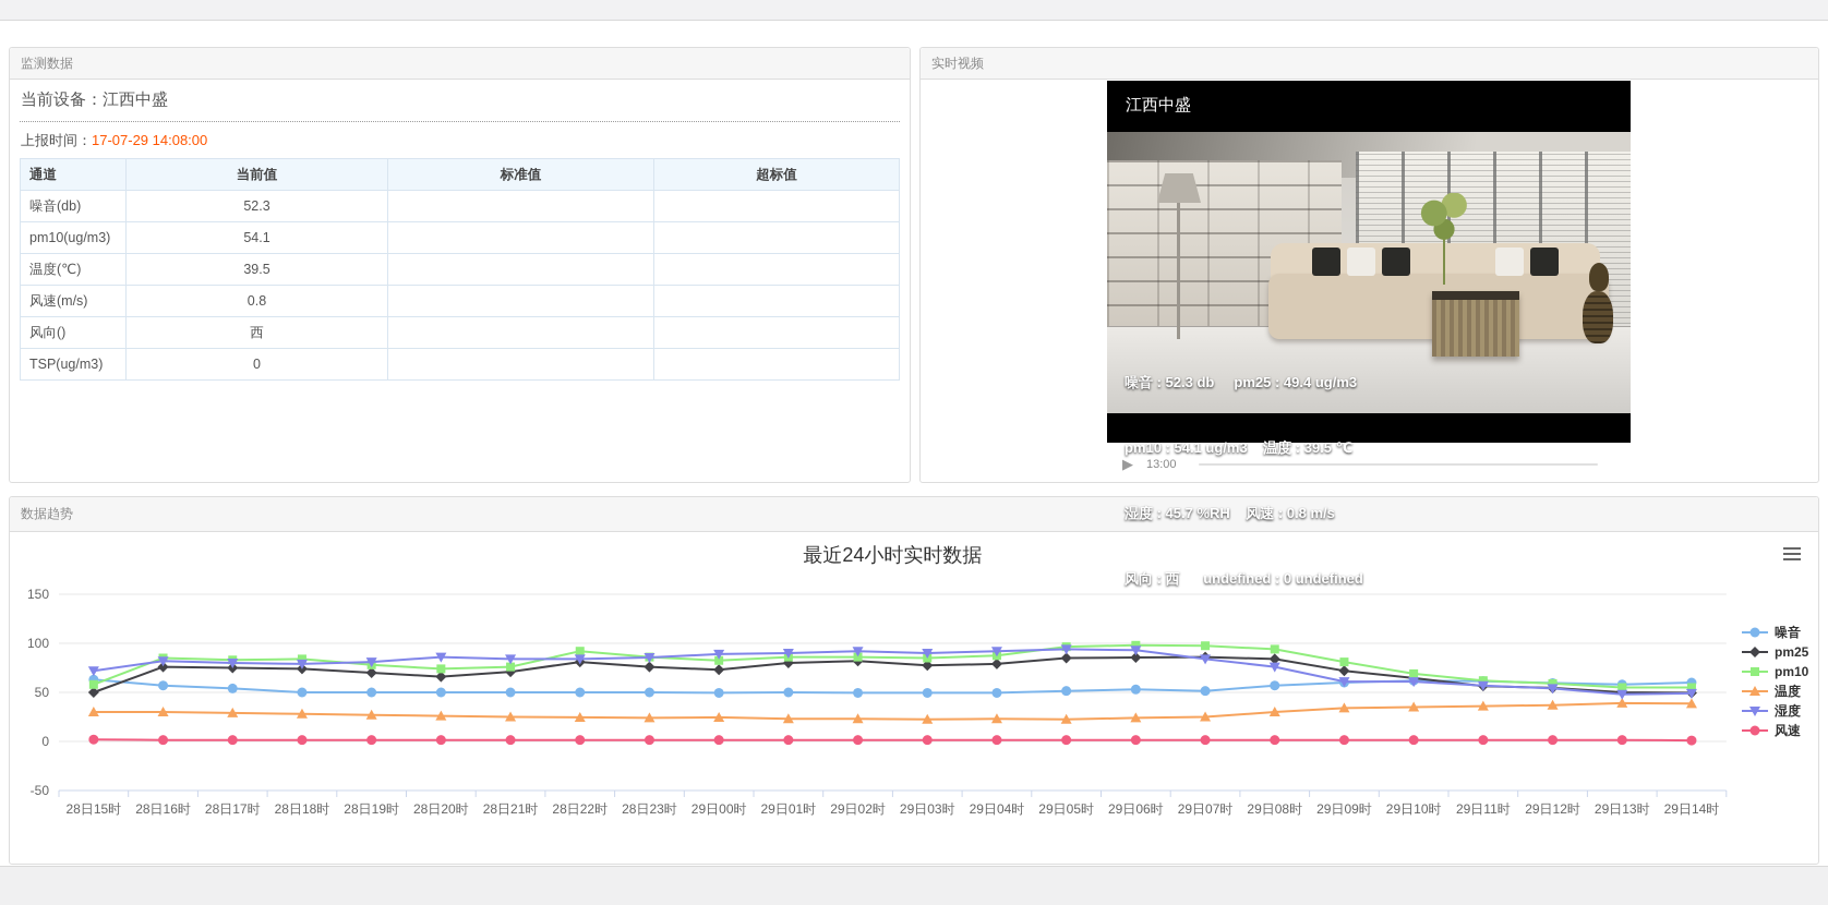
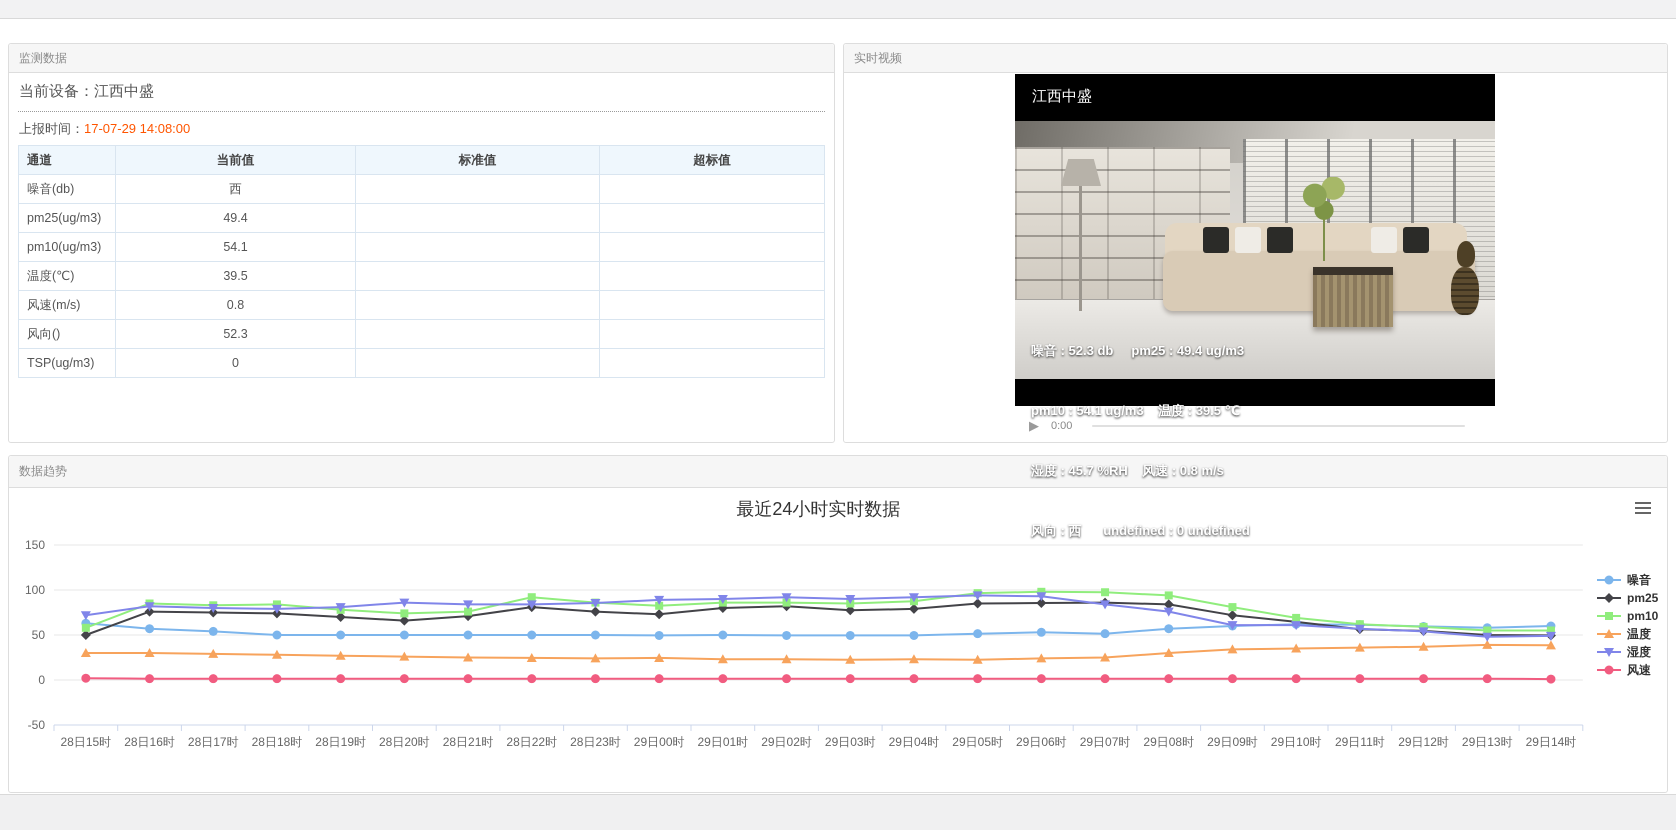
  监测数据
  当前设备：江西中盛
  上报时间：17-07-29 14:08:00
  通道	当前值	标准值	超标值
- 噪音(db)	52.3
+ 噪音(db)	西
+ pm25(ug/m3)	49.4
  pm10(ug/m3)	54.1
  温度(℃)	39.5
  风速(m/s)	0.8
- 风向()	西
+ 风向()	52.3
  TSP(ug/m3)	0
  实时视频
  江西中盛
  噪音 : 52.3 db pm25 : 49.4 ug/m3
  pm10 : 54.1 ug/m3 温度 : 39.5 ℃
  湿度 : 45.7 %RH 风速 : 0.8 m/s
  风向 : 西 undefined : 0 undefined
  ▶
- 13:00
+ 0:00
  数据趋势
  -50
  0
  50
  100
  150
  28日15时
  28日16时
  28日17时
  28日18时
  28日19时
  28日20时
  28日21时
  28日22时
  28日23时
  29日00时
  29日01时
  29日02时
  29日03时
  29日04时
  29日05时
  29日06时
  29日07时
  29日08时
  29日09时
  29日10时
  29日11时
  29日12时
  29日13时
  29日14时
  最近24小时实时数据
  噪音
  pm25
  pm10
  温度
  湿度
  风速
